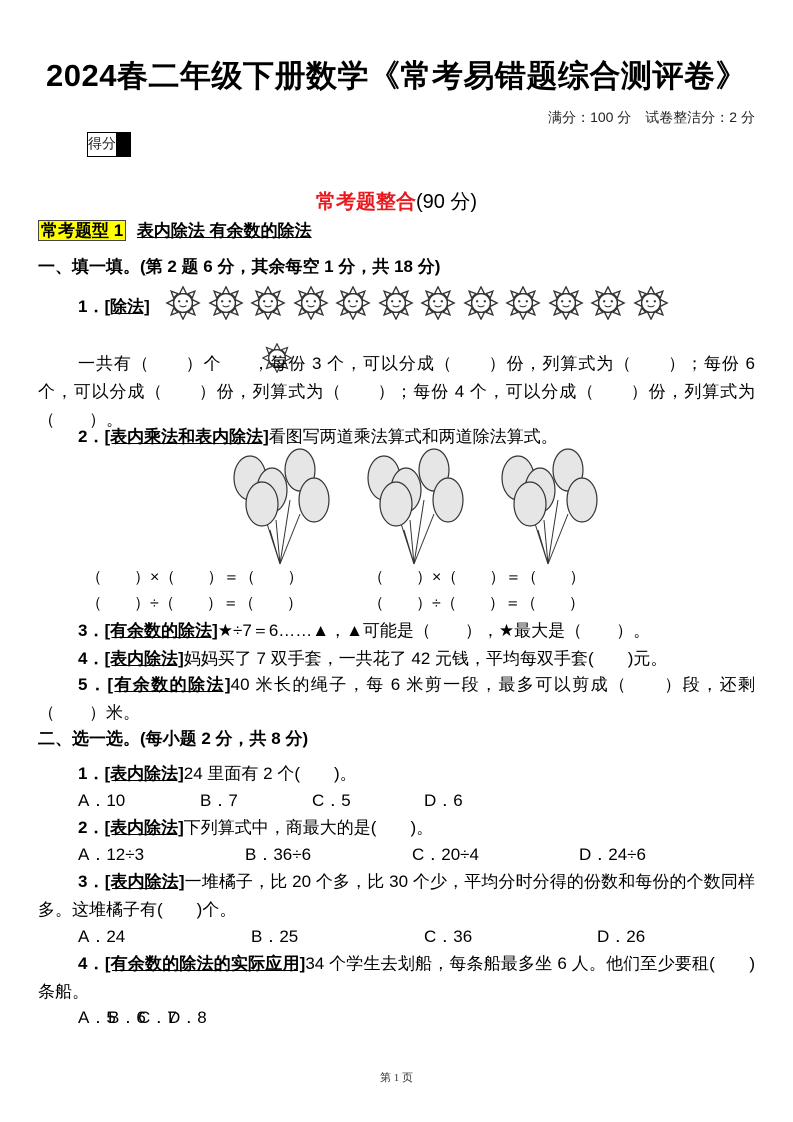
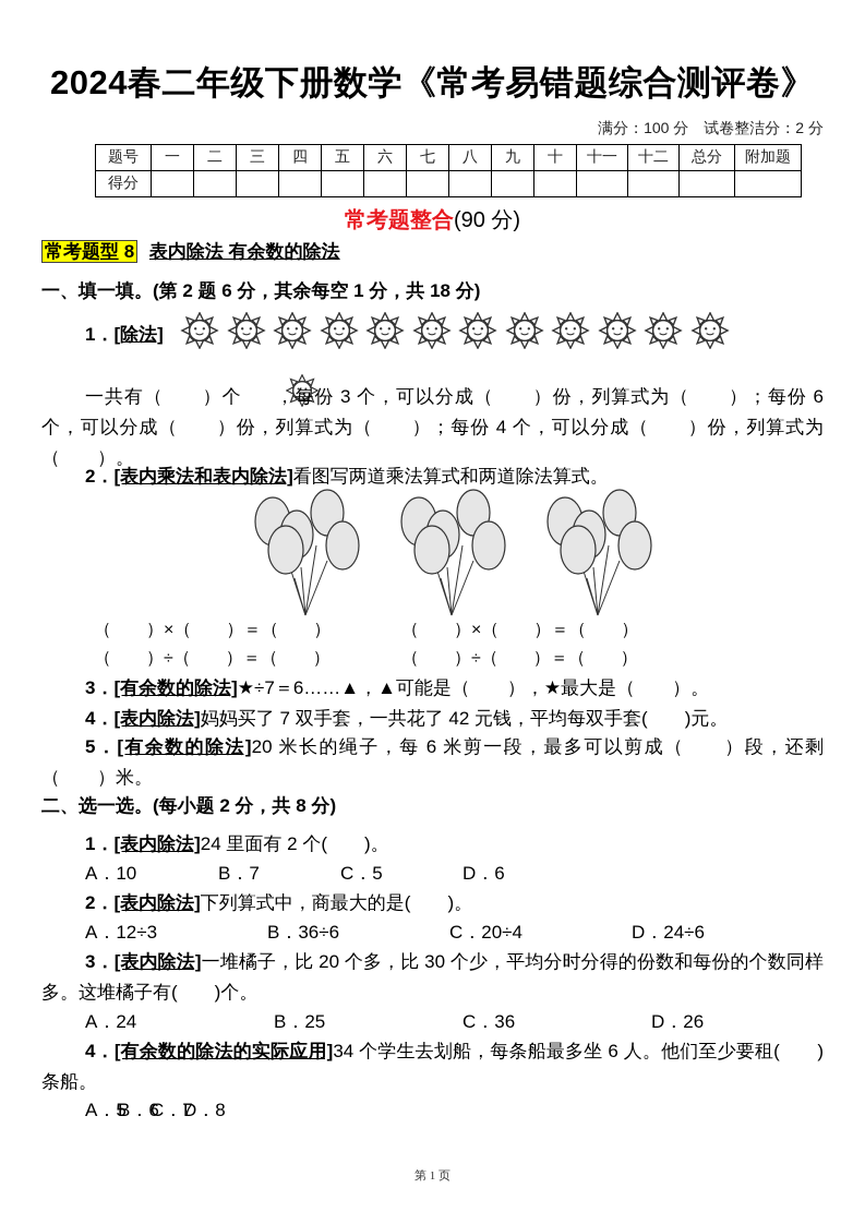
  2024春二年级下册数学《常考易错题综合测评卷》
  满分：100 分 试卷整洁分：2 分
+ 题号	一	二	三	四	五	六	七	八	九	十	十一	十二	总分	附加题
  得分
  常考题整合(90 分)
- 常考题型 1 表内除法 有余数的除法
+ 常考题型 8 表内除法 有余数的除法
  一、填一填。(第 2 题 6 分，其余每空 1 分，共 18 分)
  1．[除法]
  一共有（ ）个 ，每份 3 个，可以分成（ ）份，列算式为（ ）；每份 6 个，可以分成（ ）份，列算式为（ ）；每份 4 个，可以分成（ ）份，列算式为（ ）。
  2．[表内乘法和表内除法]看图写两道乘法算式和两道除法算式。
  （ ）×（ ）＝（ ）
  （ ）×（ ）＝（ ）
  （ ）÷（ ）＝（ ）
  （ ）÷（ ）＝（ ）
  3．[有余数的除法]★÷7＝6……▲，▲可能是（ ），★最大是（ ）。
  4．[表内除法]妈妈买了 7 双手套，一共花了 42 元钱，平均每双手套( )元。
- 5．[有余数的除法]40 米长的绳子，每 6 米剪一段，最多可以剪成（ ）段，还剩（ ）米。
+ 5．[有余数的除法]20 米长的绳子，每 6 米剪一段，最多可以剪成（ ）段，还剩（ ）米。
  二、选一选。(每小题 2 分，共 8 分)
  1．[表内除法]24 里面有 2 个( )。
  A．10 B．7 C．5 D．6
  2．[表内除法]下列算式中，商最大的是( )。
  A．12÷3 B．36÷6 C．20÷4 D．24÷6
  3．[表内除法]一堆橘子，比 20 个多，比 30 个少，平均分时分得的份数和每份的个数同样多。这堆橘子有( )个。
  A．24 B．25 C．36 D．26
  4．[有余数的除法的实际应用]34 个学生去划船，每条船最多坐 6 人。他们至少要租( )条船。
  A．B．C．D．8
  第 1 页
